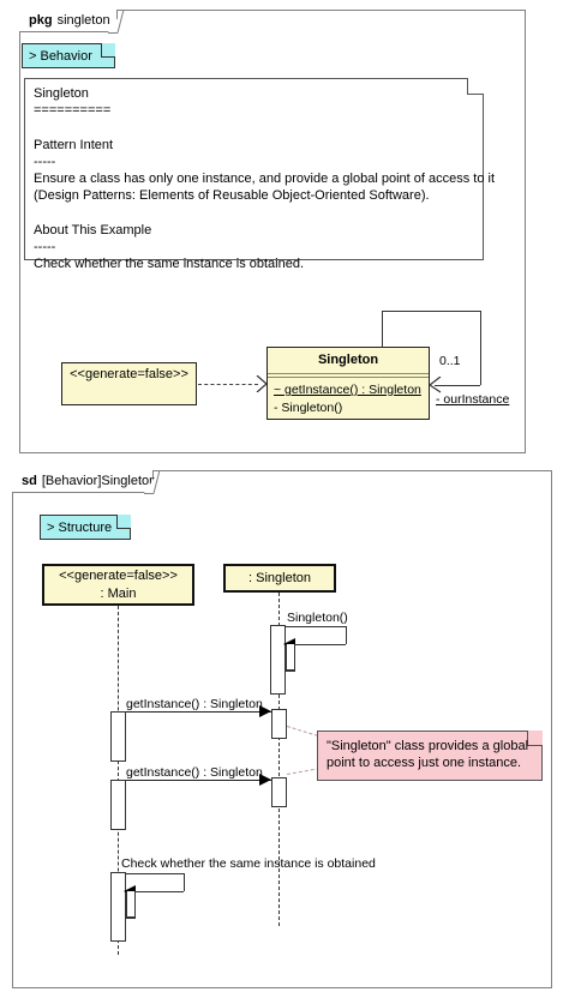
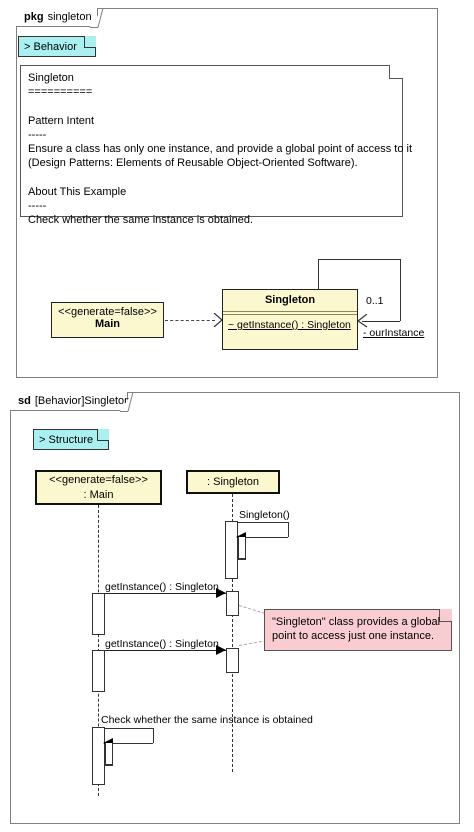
  pkg
  singleton
  > Behavior
  Singleton
  ==========
  Pattern Intent
  -----
  Ensure a class has only one instance, and provide a global point of access to it
  (Design Patterns: Elements of Reusable Object-Oriented Software).
  About This Example
  -----
  Check whether the same instance is obtained.
  <<generate=false>>
+ Main
  Singleton
  ~ getInstance() : Singleton
- - Singleton()
  0..1
  - ourInstance
  sd
  [Behavior]Singleto
  > Structure
  <<generate=false>>
  : Main
  : Singleton
  Singleton()
  getInstance() : Singleton
  "Singleton" class provides a global
  point to access just one instance.
  getInstance() : Singleton
  Check whether the same instance is obtained
